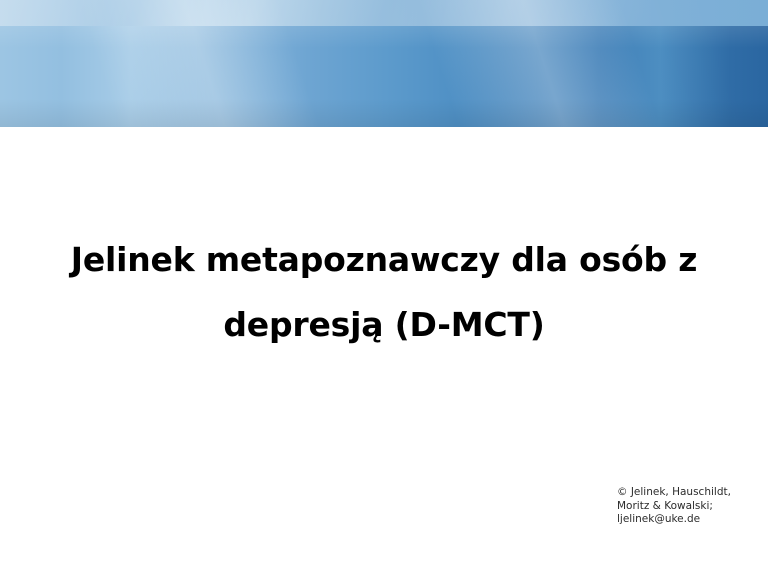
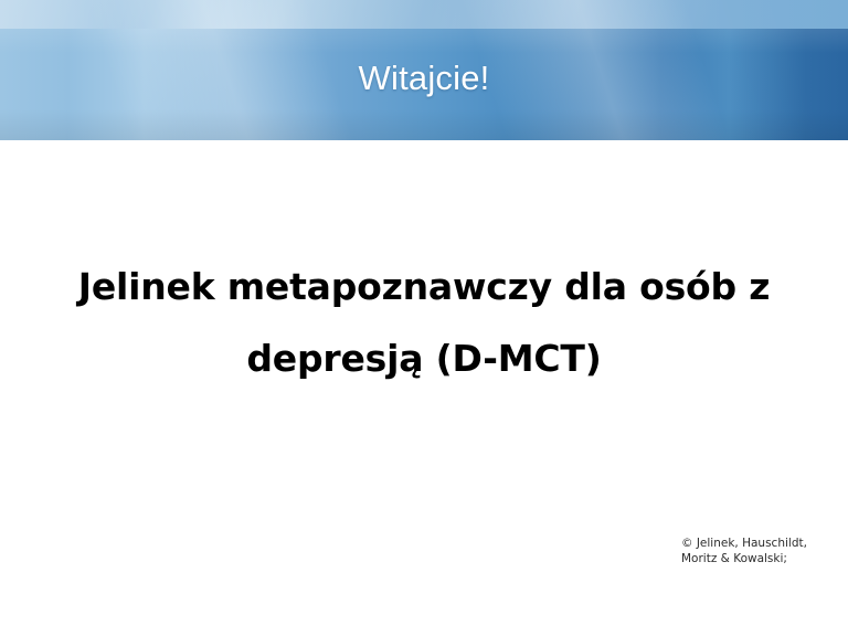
+ Witajcie!
  Jelinek metapoznawczy dla osób z
  depresją (D-MCT)
  © Jelinek, Hauschildt,
  Moritz & Kowalski;
- ljelinek@uke.de
